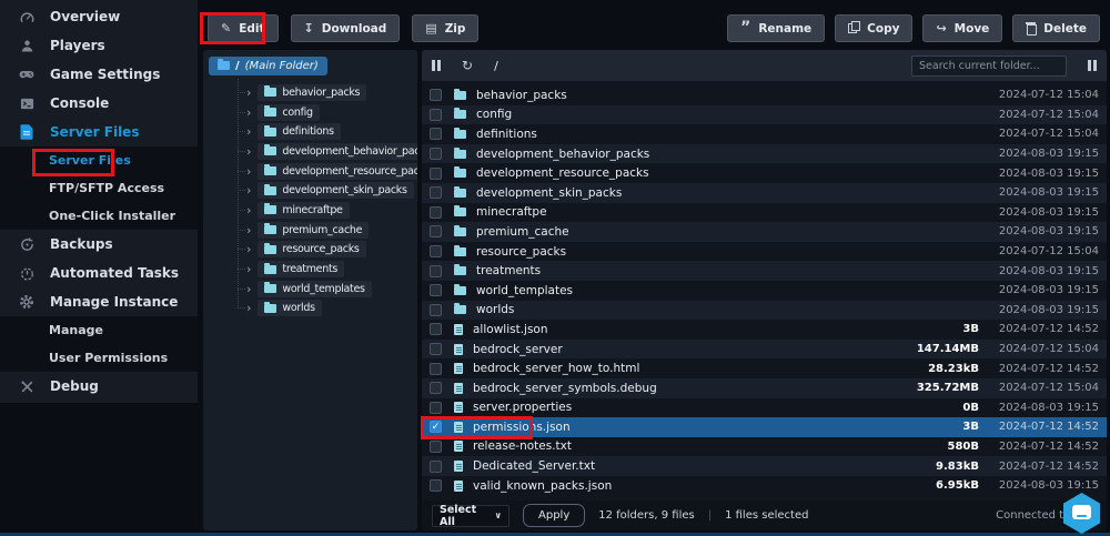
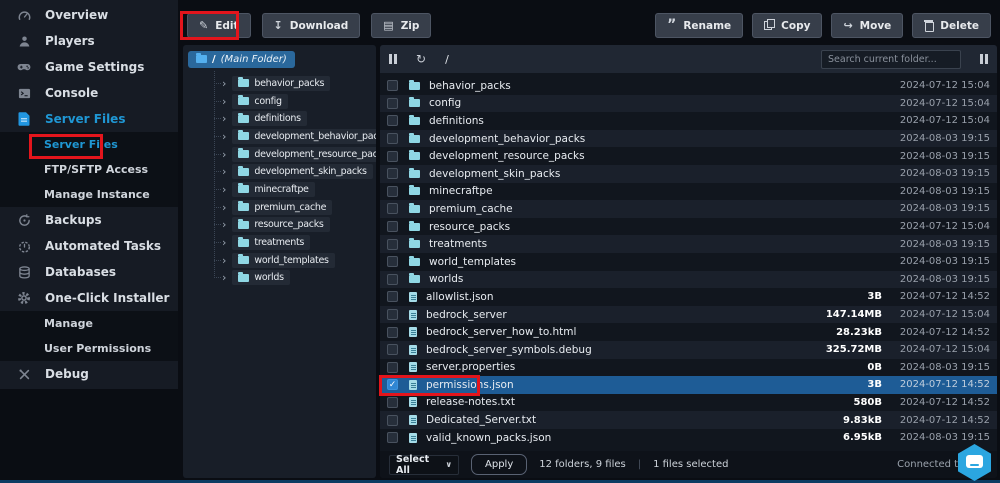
  Overview
  Players
  Game Settings
  Console
  Server Files
  Server Files
  FTP/SFTP Access
- One-Click Installer
+ Manage Instance
  Backups
  Automated Tasks
+ Databases
- Manage Instance
+ One-Click Installer
  Manage
  User Permissions
  Debug
  ✎
  Edit
  ↧
  Download
  ▤
  Zip
  ”
  Rename
  Copy
  ↪
  Move
  Delete
  /
  (Main Folder)
  ›
  behavior_packs
  ›
  config
  ›
  definitions
  ›
  development_behavior_pac
  ›
  development_resource_pac
  ›
  development_skin_packs
  ›
  minecraftpe
  ›
  premium_cache
  ›
  resource_packs
  ›
  treatments
  ›
  world_templates
  ›
  worlds
  ↻
  /
  Search current folder...
  behavior_packs
  2024-07-12 15:04
  config
  2024-07-12 15:04
  definitions
  2024-07-12 15:04
  development_behavior_packs
  2024-08-03 19:15
  development_resource_packs
  2024-08-03 19:15
  development_skin_packs
  2024-08-03 19:15
  minecraftpe
  2024-08-03 19:15
  premium_cache
  2024-08-03 19:15
  resource_packs
  2024-07-12 15:04
  treatments
  2024-08-03 19:15
  world_templates
  2024-08-03 19:15
  worlds
  2024-08-03 19:15
  allowlist.json
  3B
  2024-07-12 14:52
  bedrock_server
  147.14MB
  2024-07-12 15:04
  bedrock_server_how_to.html
  28.23kB
  2024-07-12 14:52
  bedrock_server_symbols.debug
  325.72MB
  2024-07-12 15:04
  server.properties
  0B
  2024-08-03 19:15
  ✓
  permissions.json
  3B
  2024-07-12 14:52
  release-notes.txt
  580B
  2024-07-12 14:52
  Dedicated_Server.txt
  9.83kB
  2024-07-12 14:52
  valid_known_packs.json
  6.95kB
  2024-08-03 19:15
  Select All
  ∨
  Apply
  12 folders, 9 files
  |
  1 files selected
  Connected t
